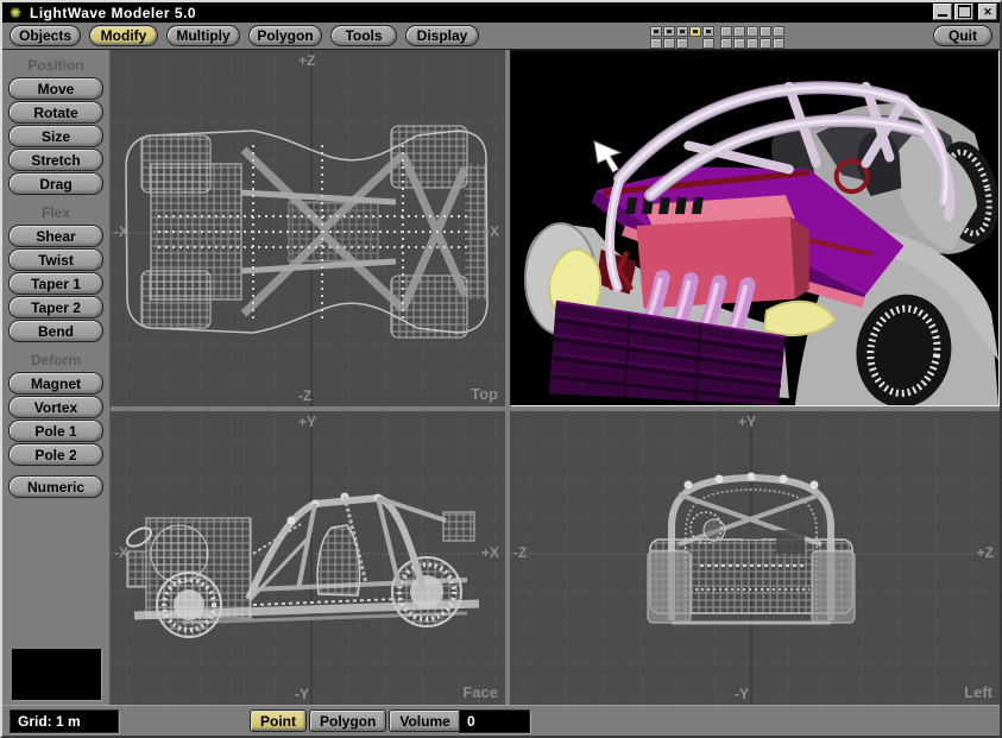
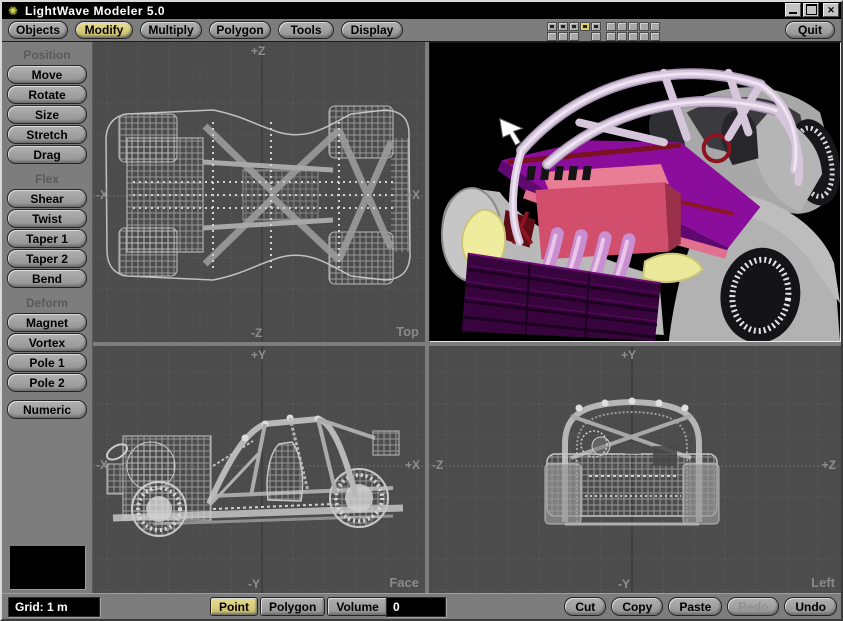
  ✺
  LightWave Modeler 5.0
  ✕
  Objects
  Modify
  Multiply
  Polygon
  Tools
  Display
  Quit
  Position
  Move
  Rotate
  Size
  Stretch
  Drag
  Flex
  Shear
  Twist
  Taper 1
  Taper 2
  Bend
  Deform
  Magnet
  Vortex
  Pole 1
  Pole 2
  Numeric
  +Z
  -Z
  -X
  +X
  Top
  +Y
  -Y
  -X
  +X
  Face
  +Y
  -Y
  -Z
  +Z
  Left
  Grid: 1 m
  Point
  Polygon
  Volume
  0
+ Cut
+ Copy
+ Paste
+ Redo
+ Undo
